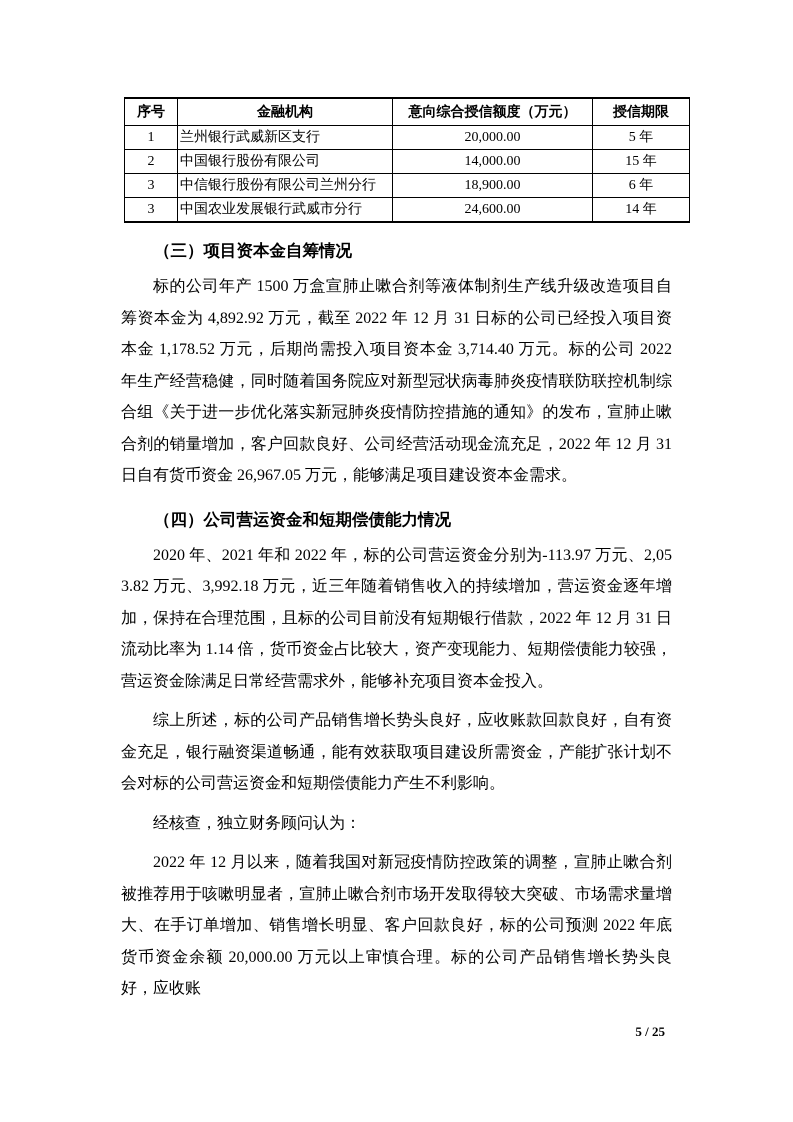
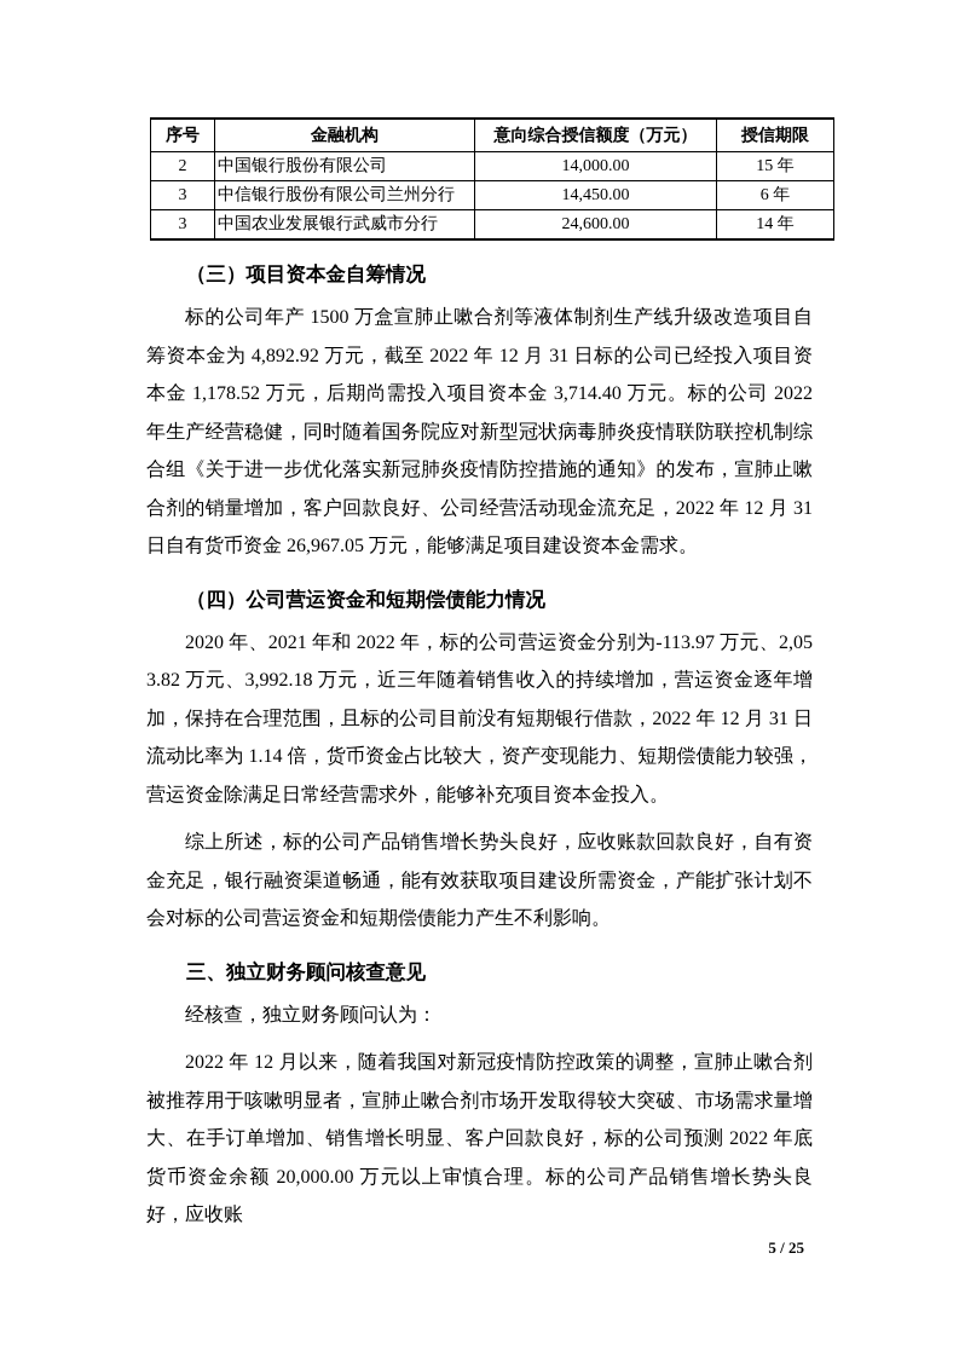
  序号	金融机构	意向综合授信额度（万元）	授信期限
- 1	兰州银行武威新区支行	20,000.00	5 年
  2	中国银行股份有限公司	14,000.00	15 年
- 3	中信银行股份有限公司兰州分行	18,900.00	6 年
+ 3	中信银行股份有限公司兰州分行	14,450.00	6 年
  3	中国农业发展银行武威市分行	24,600.00	14 年
  （三）项目资本金自筹情况
  标的公司年产 1500 万盒宣肺止嗽合剂等液体制剂生产线升级改造项目自筹资本金为 4,892.92 万元，截至 2022 年 12 月 31 日标的公司已经投入项目资本金 1,178.52 万元，后期尚需投入项目资本金 3,714.40 万元。标的公司 2022 年生产经营稳健，同时随着国务院应对新型冠状病毒肺炎疫情联防联控机制综合组《关于进一步优化落实新冠肺炎疫情防控措施的通知》的发布，宣肺止嗽合剂的销量增加，客户回款良好、公司经营活动现金流充足，2022 年 12 月 31 日自有货币资金 26,967.05 万元，能够满足项目建设资本金需求。
  （四）公司营运资金和短期偿债能力情况
  2020 年、2021 年和 2022 年，标的公司营运资金分别为-113.97 万元、2,053.82 万元、3,992.18 万元，近三年随着销售收入的持续增加，营运资金逐年增加，保持在合理范围，且标的公司目前没有短期银行借款，2022 年 12 月 31 日流动比率为 1.14 倍，货币资金占比较大，资产变现能力、短期偿债能力较强，营运资金除满足日常经营需求外，能够补充项目资本金投入。
  综上所述，标的公司产品销售增长势头良好，应收账款回款良好，自有资金充足，银行融资渠道畅通，能有效获取项目建设所需资金，产能扩张计划不会对标的公司营运资金和短期偿债能力产生不利影响。
+ 三、独立财务顾问核查意见
  经核查，独立财务顾问认为：
  2022 年 12 月以来，随着我国对新冠疫情防控政策的调整，宣肺止嗽合剂被推荐用于咳嗽明显者，宣肺止嗽合剂市场开发取得较大突破、市场需求量增大、在手订单增加、销售增长明显、客户回款良好，标的公司预测 2022 年底货币资金余额 20,000.00 万元以上审慎合理。标的公司产品销售增长势头良好，应收账
  5 / 25
